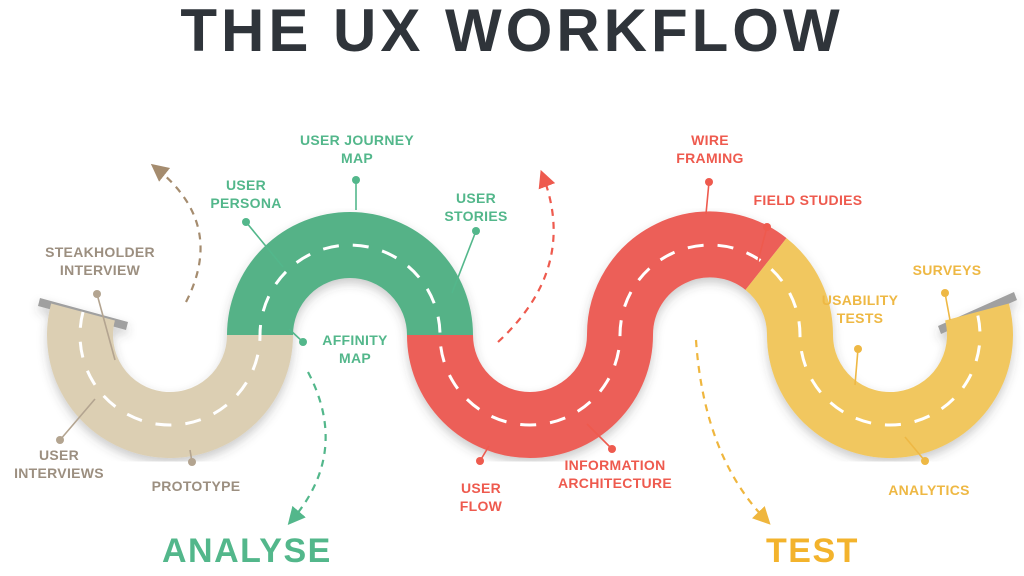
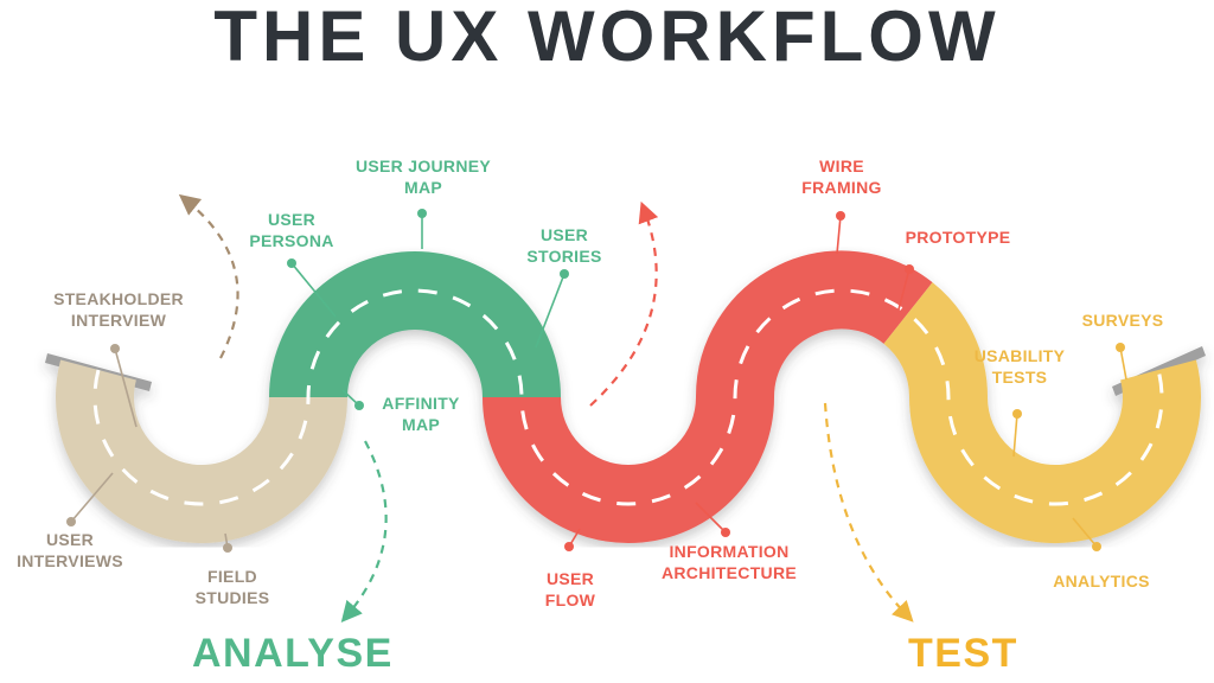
  THE UX WORKFLOW
  ANALYSE
  TEST
  STEAKHOLDER INTERVIEW
  USER INTERVIEWS
- PROTOTYPE
+ FIELD STUDIES
  USER PERSONA
  USER JOURNEY MAP
  USER STORIES
  AFFINITY MAP
  WIRE FRAMING
- FIELD STUDIES
+ PROTOTYPE
  USER FLOW
  INFORMATION ARCHITECTURE
  SURVEYS
  USABILITY TESTS
  ANALYTICS
